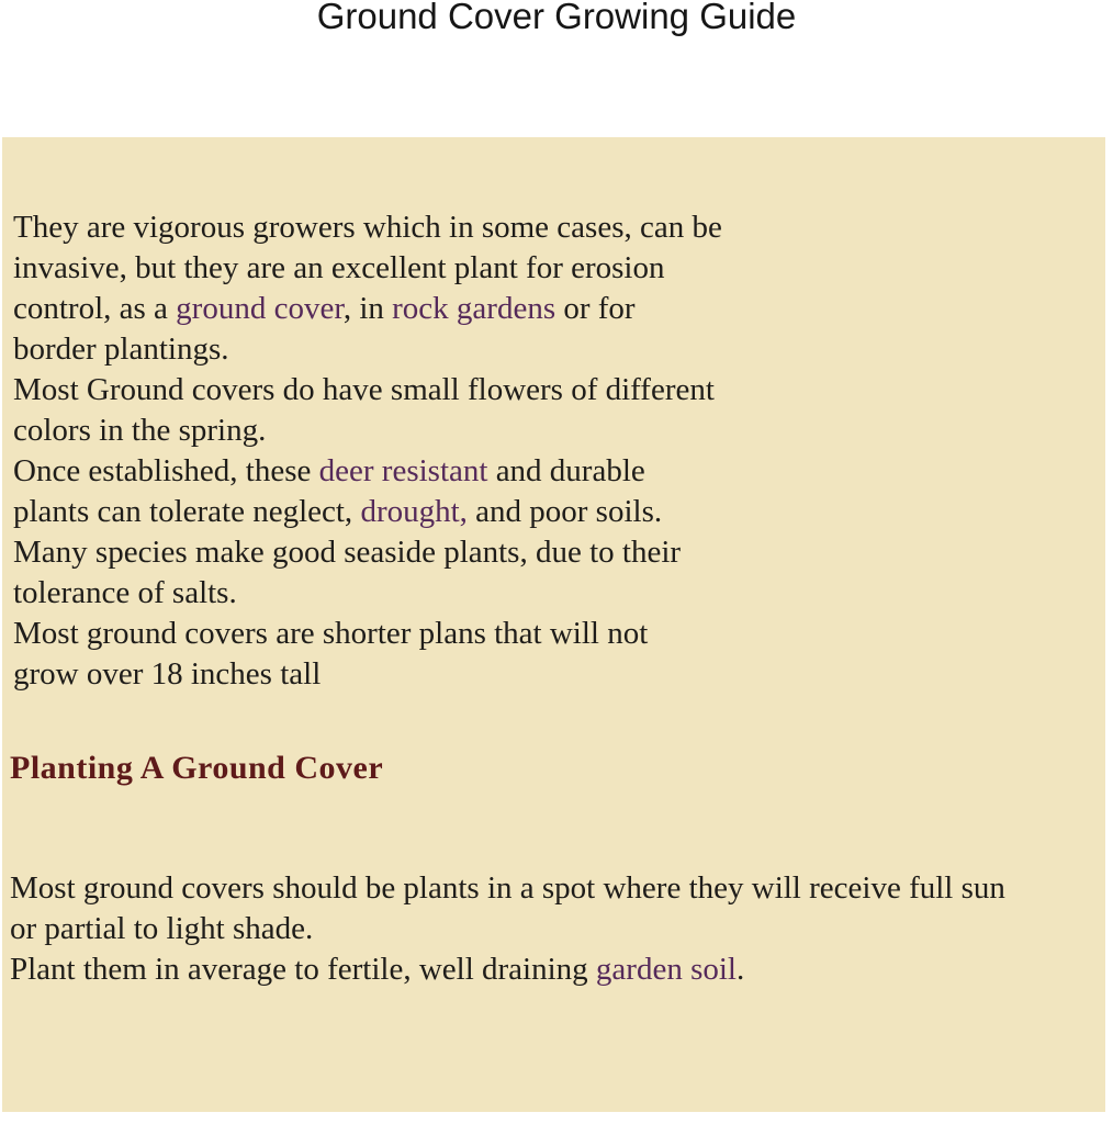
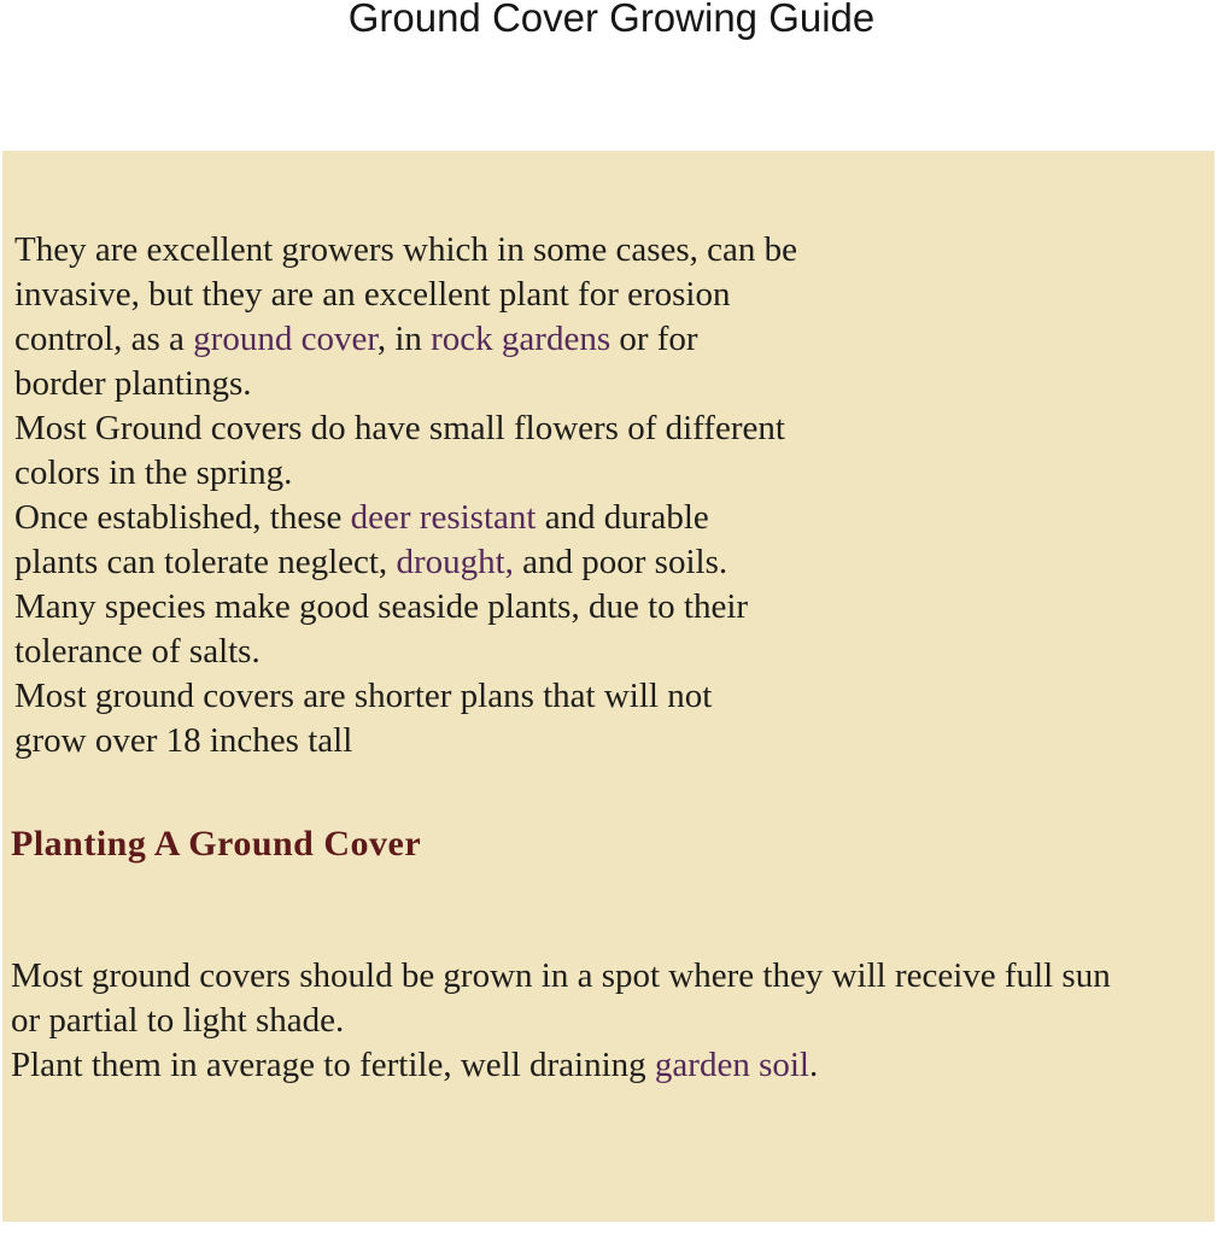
  Ground Cover Growing Guide
- They are vigorous growers which in some cases, can be
+ They are excellent growers which in some cases, can be
  invasive, but they are an excellent plant for erosion
  control, as a ground cover, in rock gardens or for
  border plantings.
  Most Ground covers do have small flowers of different
  colors in the spring.
  Once established, these deer resistant and durable
  plants can tolerate neglect, drought, and poor soils.
  Many species make good seaside plants, due to their
  tolerance of salts.
  Most ground covers are shorter plans that will not
  grow over 18 inches tall
  Planting A Ground Cover
- Most ground covers should be plants in a spot where they will receive full sun
+ Most ground covers should be grown in a spot where they will receive full sun
  or partial to light shade.
  Plant them in average to fertile, well draining garden soil.
